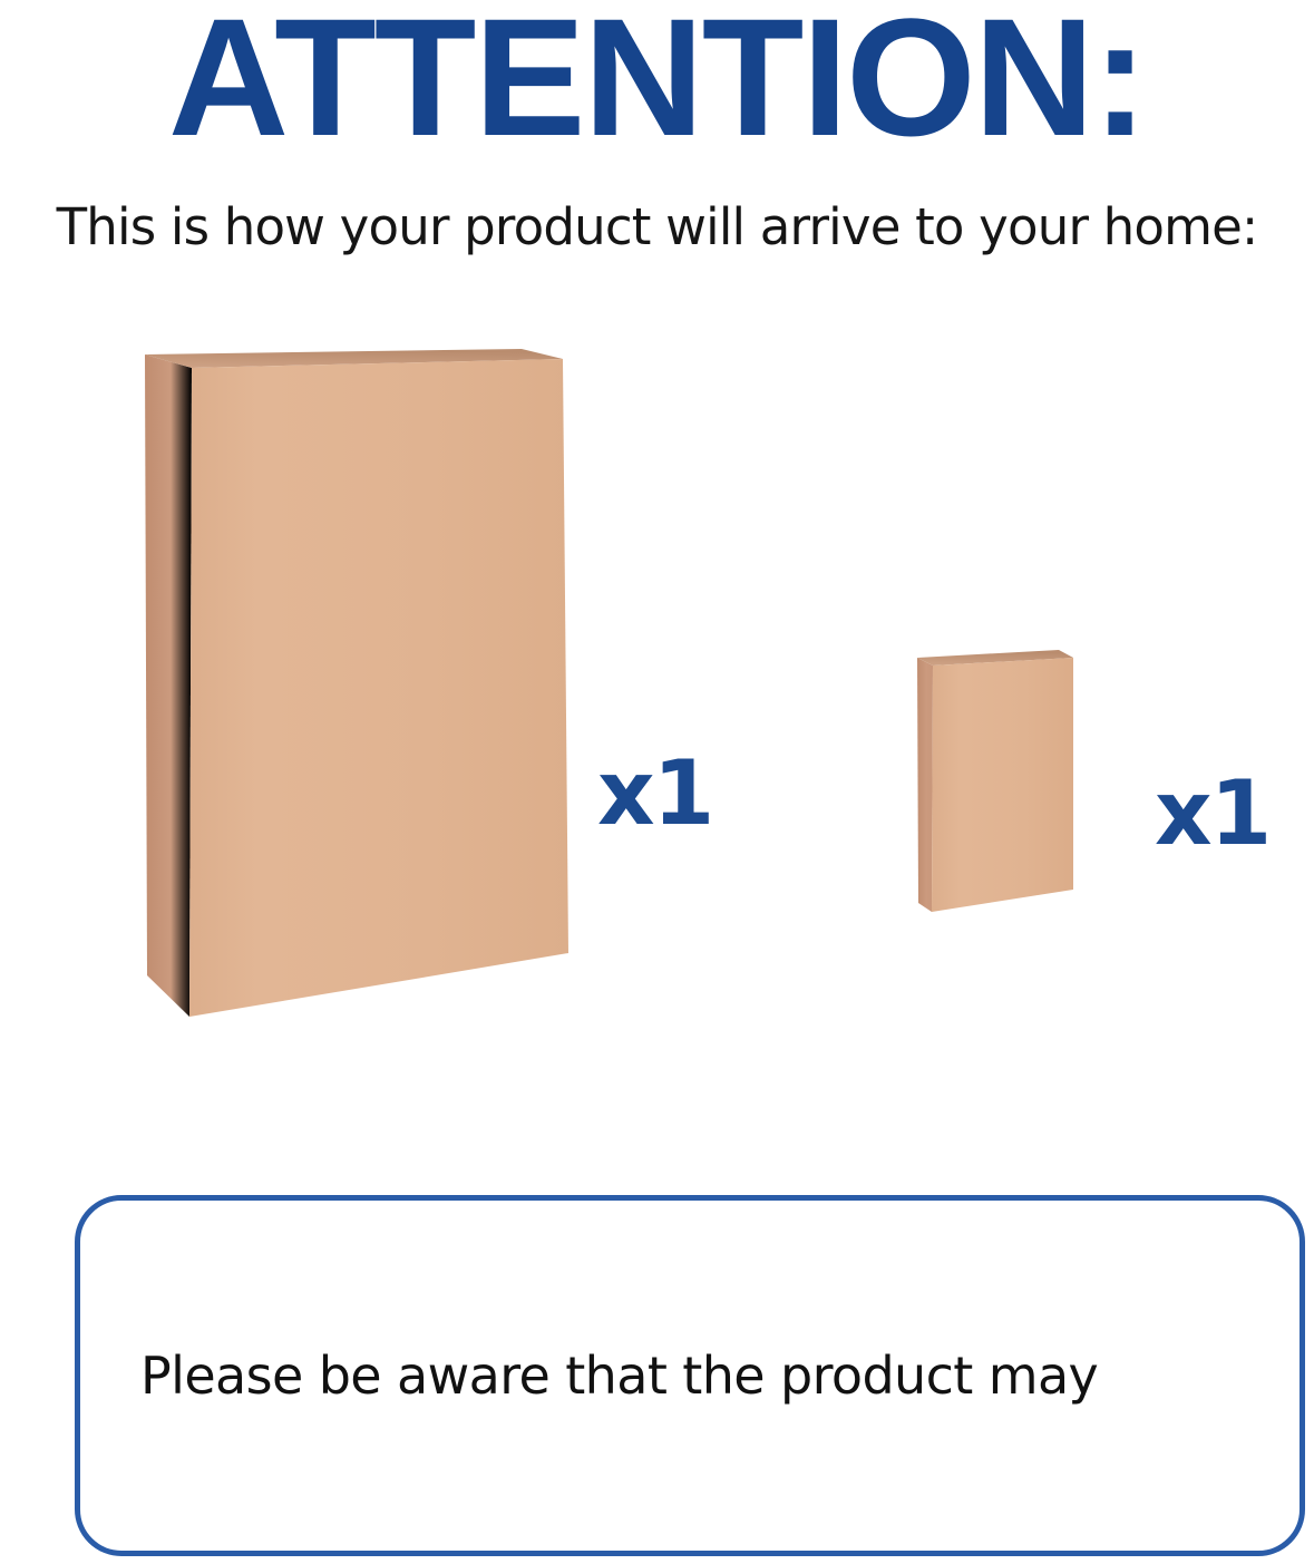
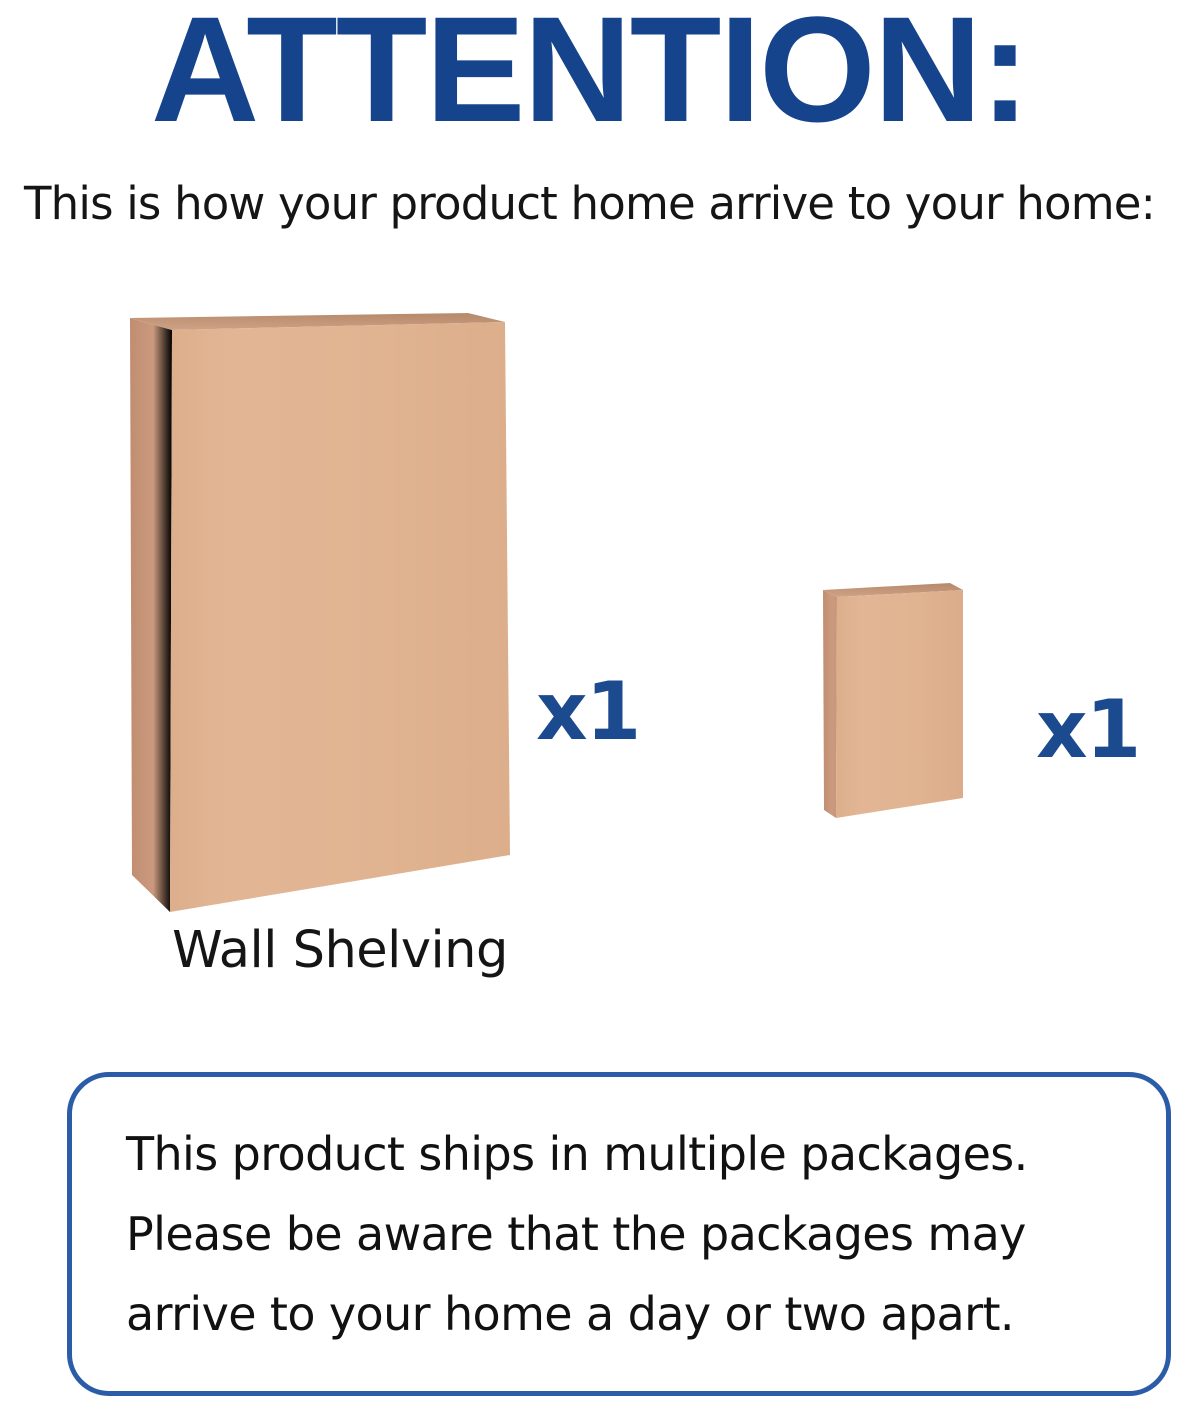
  ATTENTION:
- This is how your product will arrive to your home:
+ This is how your product home arrive to your home:
  x1
+ Wall Shelving
  x1
+ This product ships in multiple packages.
- Please be aware that the product may
+ Please be aware that the packages may
+ arrive to your home a day or two apart.
